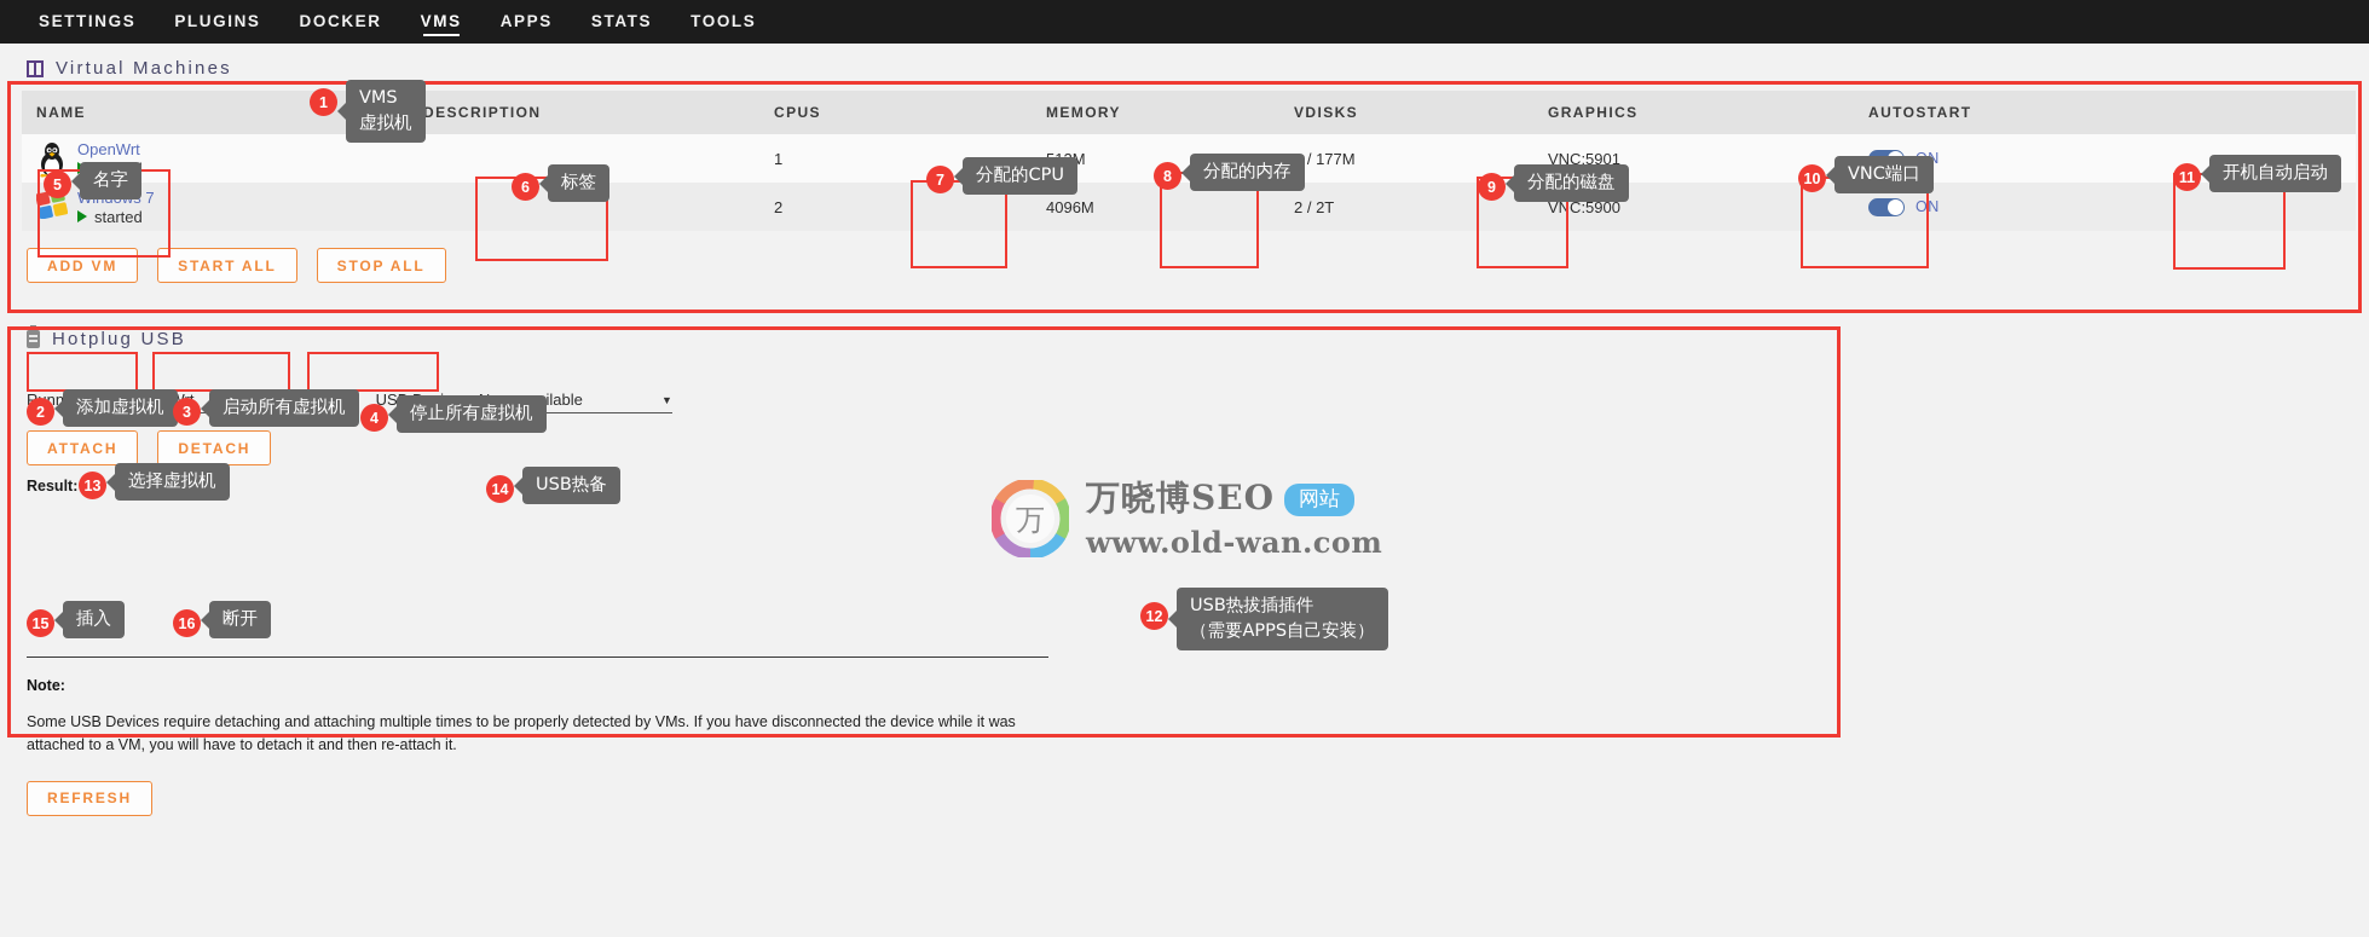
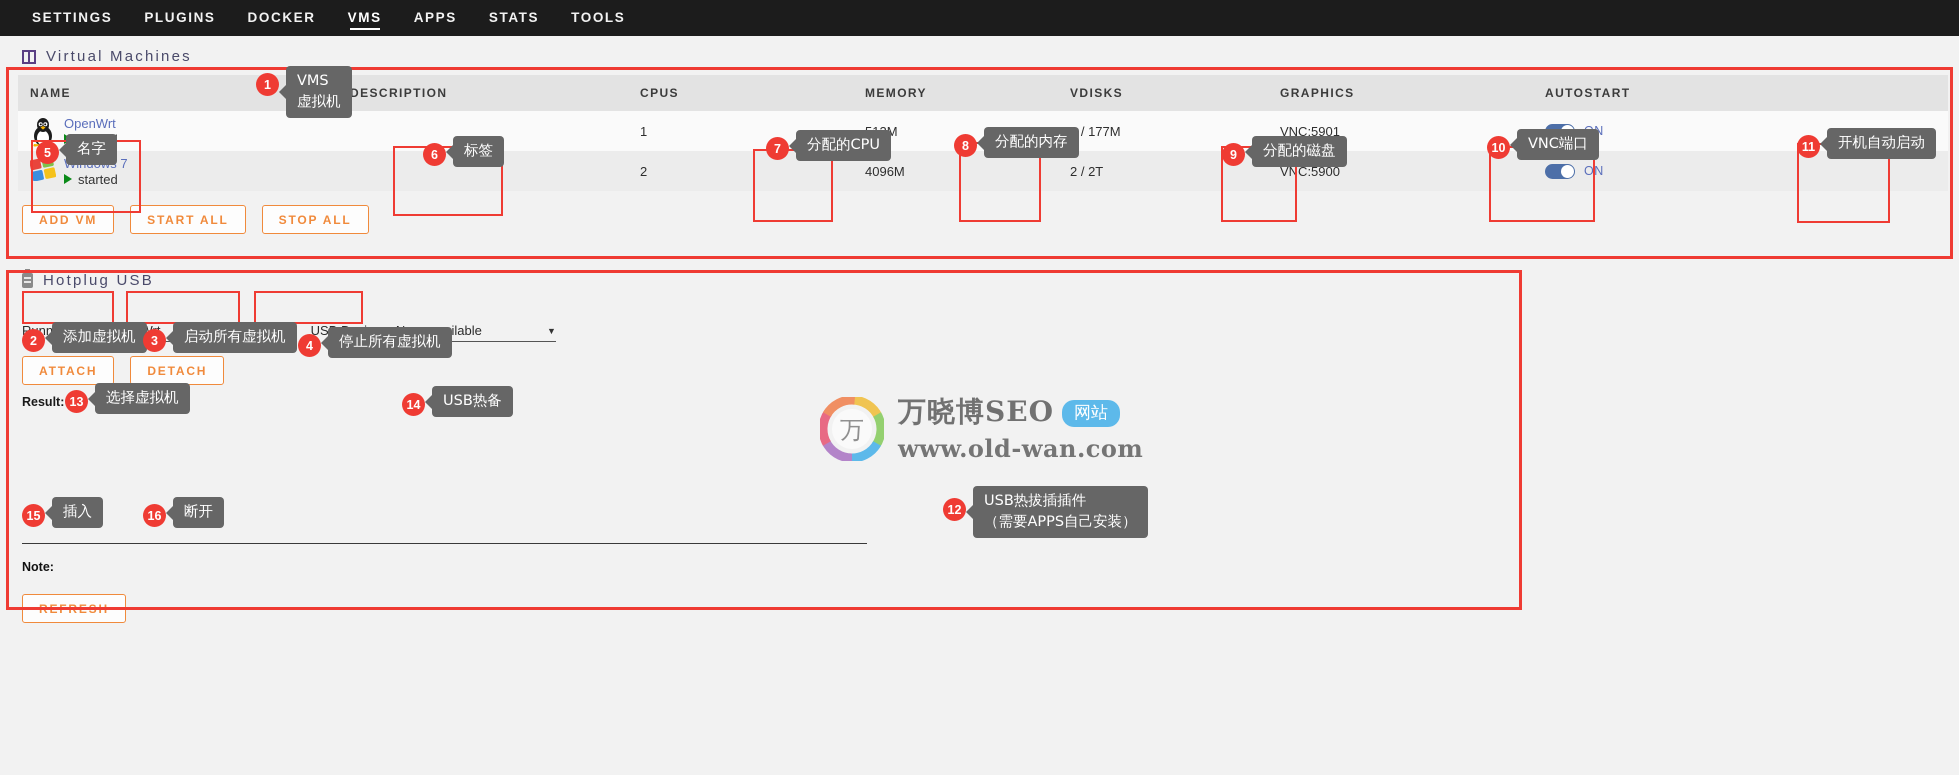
  SETTINGS
  PLUGINS
  DOCKER
  VMS
  APPS
  STATS
  TOOLS
  Virtual Machines
  NAME	DESCRIPTION	CPUS	MEMORY	VDISKS	GRAPHICS	AUTOSTART
  7 started		2	4096M	2 / 2T	VNC:5900	ON
  ADD VM
  START ALL
  STOP ALL
  Hotplug USB
  ▼
  ATTACH
  DETACH
  Result:
  Note:
- Some USB Devices require detaching and attaching multiple times to be properly detected by VMs. If you have disconnected the device while it was attached to a VM, you will have to detach it and then re-attach it.
  REFRESH
  万
  万晓博SEO
  网站
  www.old-wan.com
  1
  VMS
  虚拟机
  5
  名字
  6
  标签
  7
  分配的CPU
  8
  分配的内存
  9
  分配的磁盘
  10
  VNC端口
  11
  开机自动启动
  2
  添加虚拟机
  3
  启动所有虚拟机
  4
  停止所有虚拟机
  13
  选择虚拟机
  14
  USB热备
  15
  插入
  16
  断开
  12
  USB热拔插插件
  （需要APPS自己安装）
